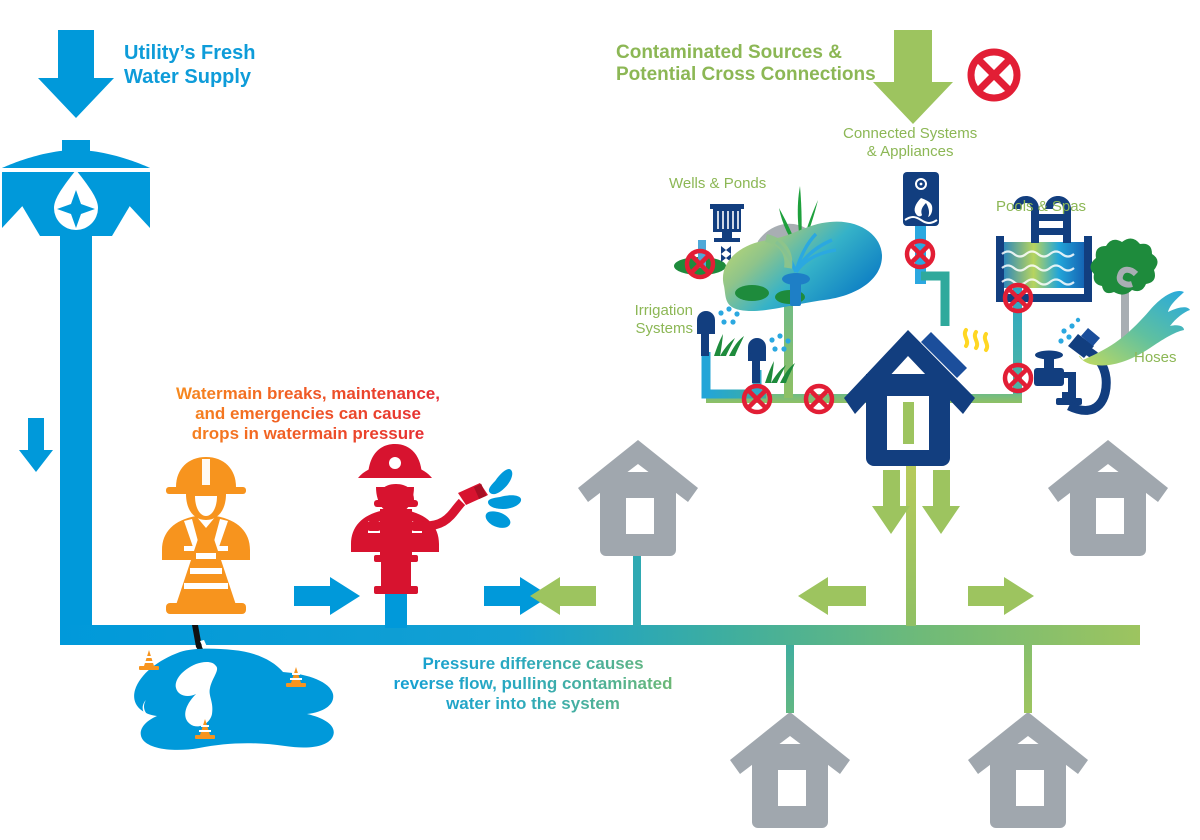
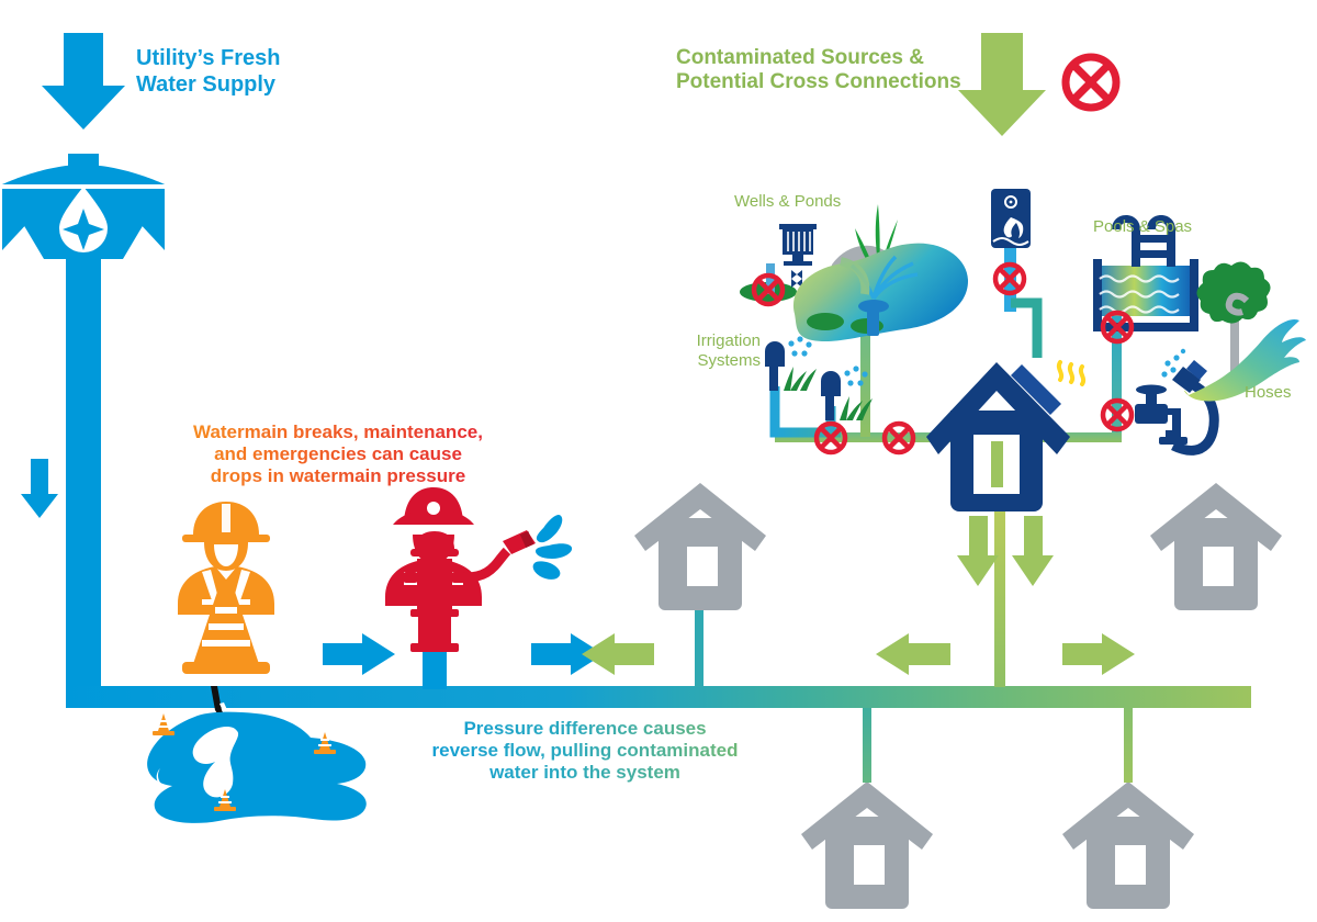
  Utility’s Fresh
  Water Supply
  Contaminated Sources &
  Potential Cross Connections
- Connected Systems
- & Appliances
  Wells & Ponds
  Irrigation
  Systems
  Pools & Spas
  Hoses
  Watermain breaks, maintenance,
  and emergencies can cause
  drops in watermain pressure
  Pressure difference causes
  reverse flow, pulling contaminated
  water into the system
